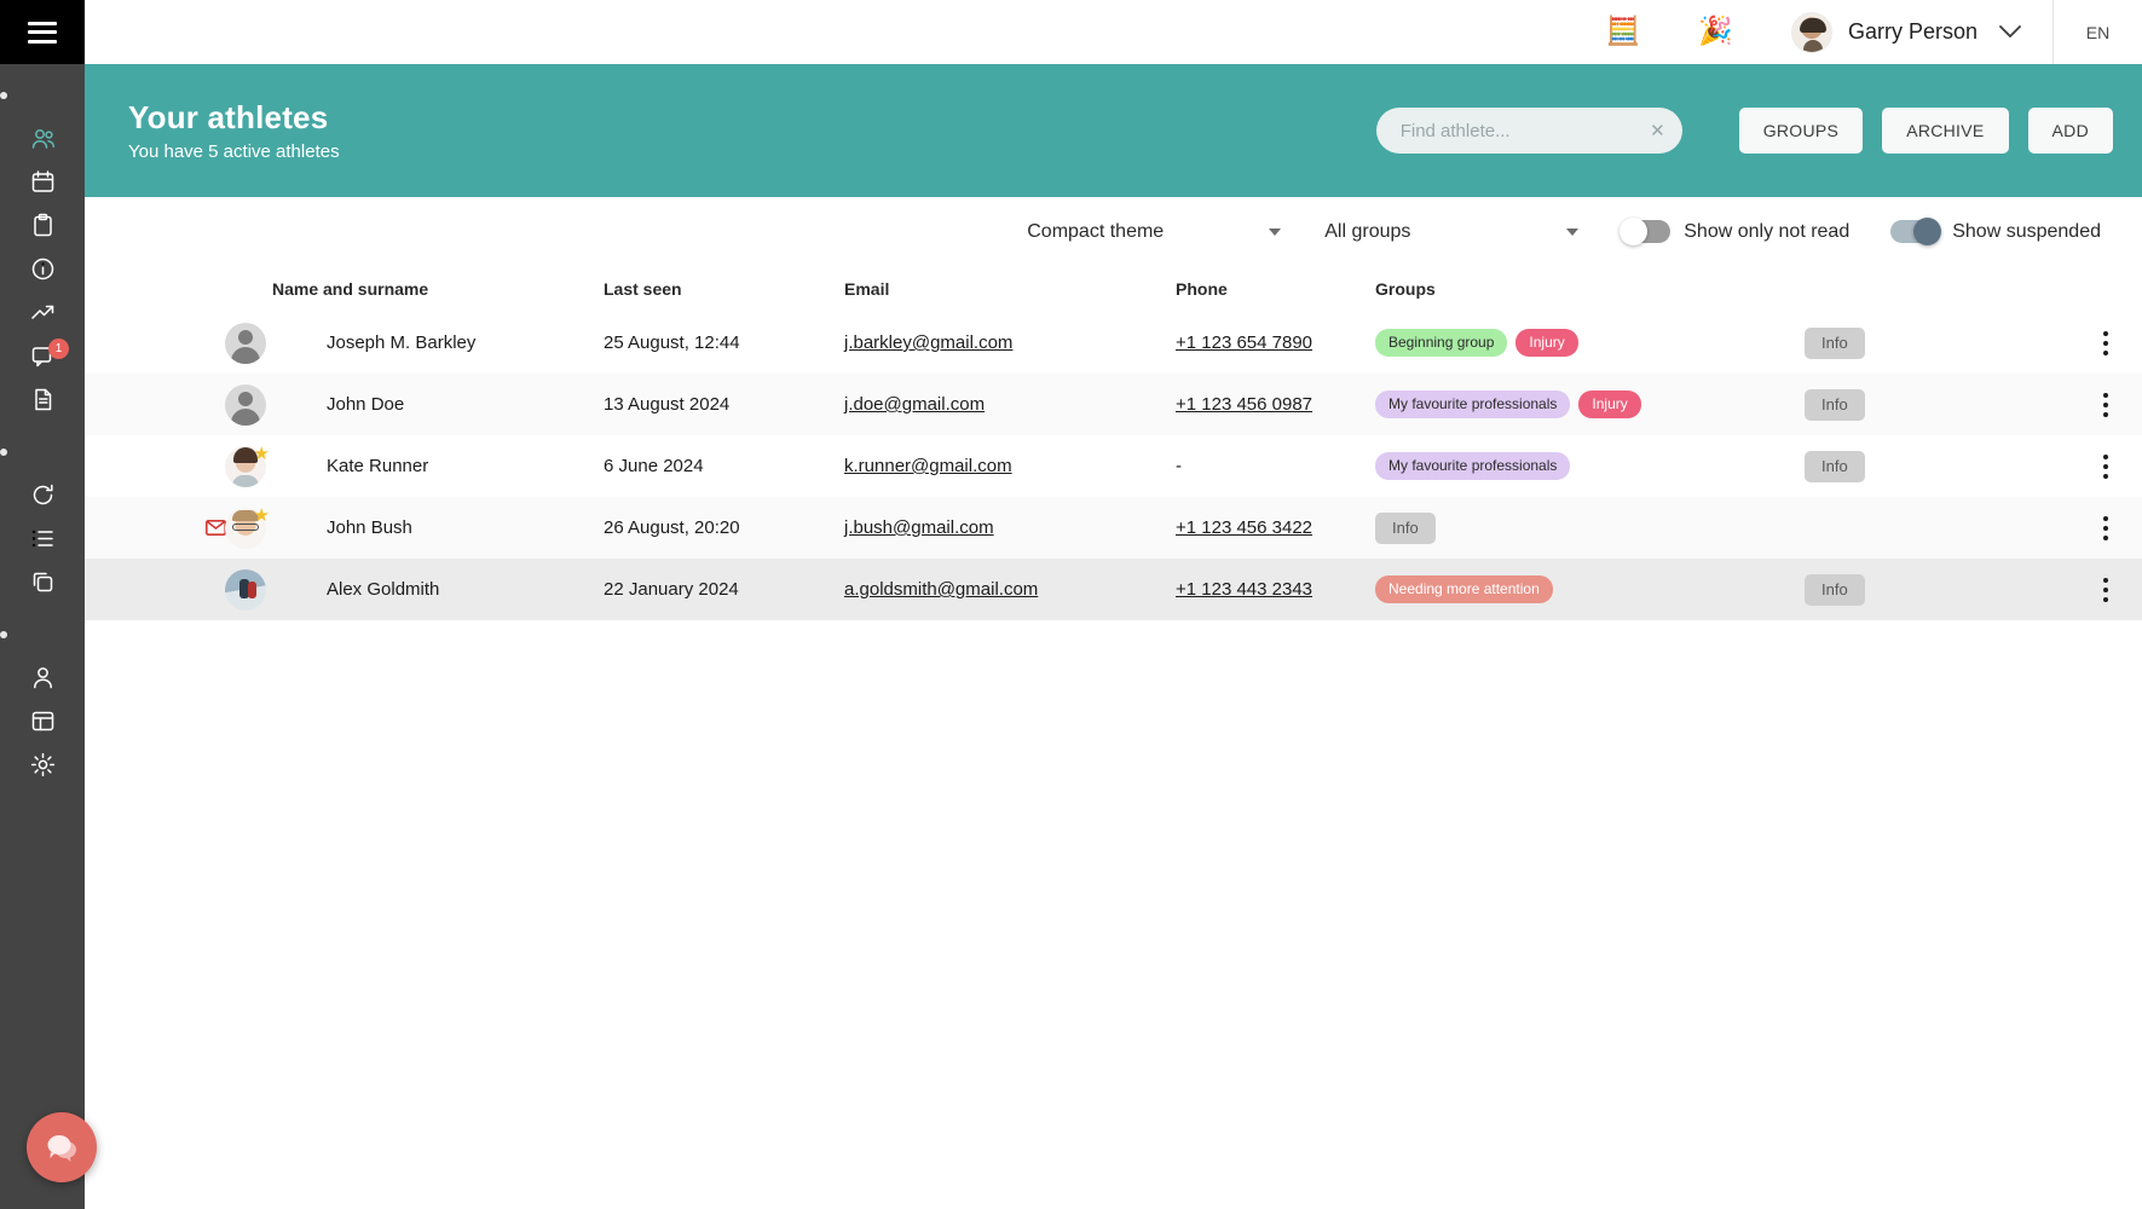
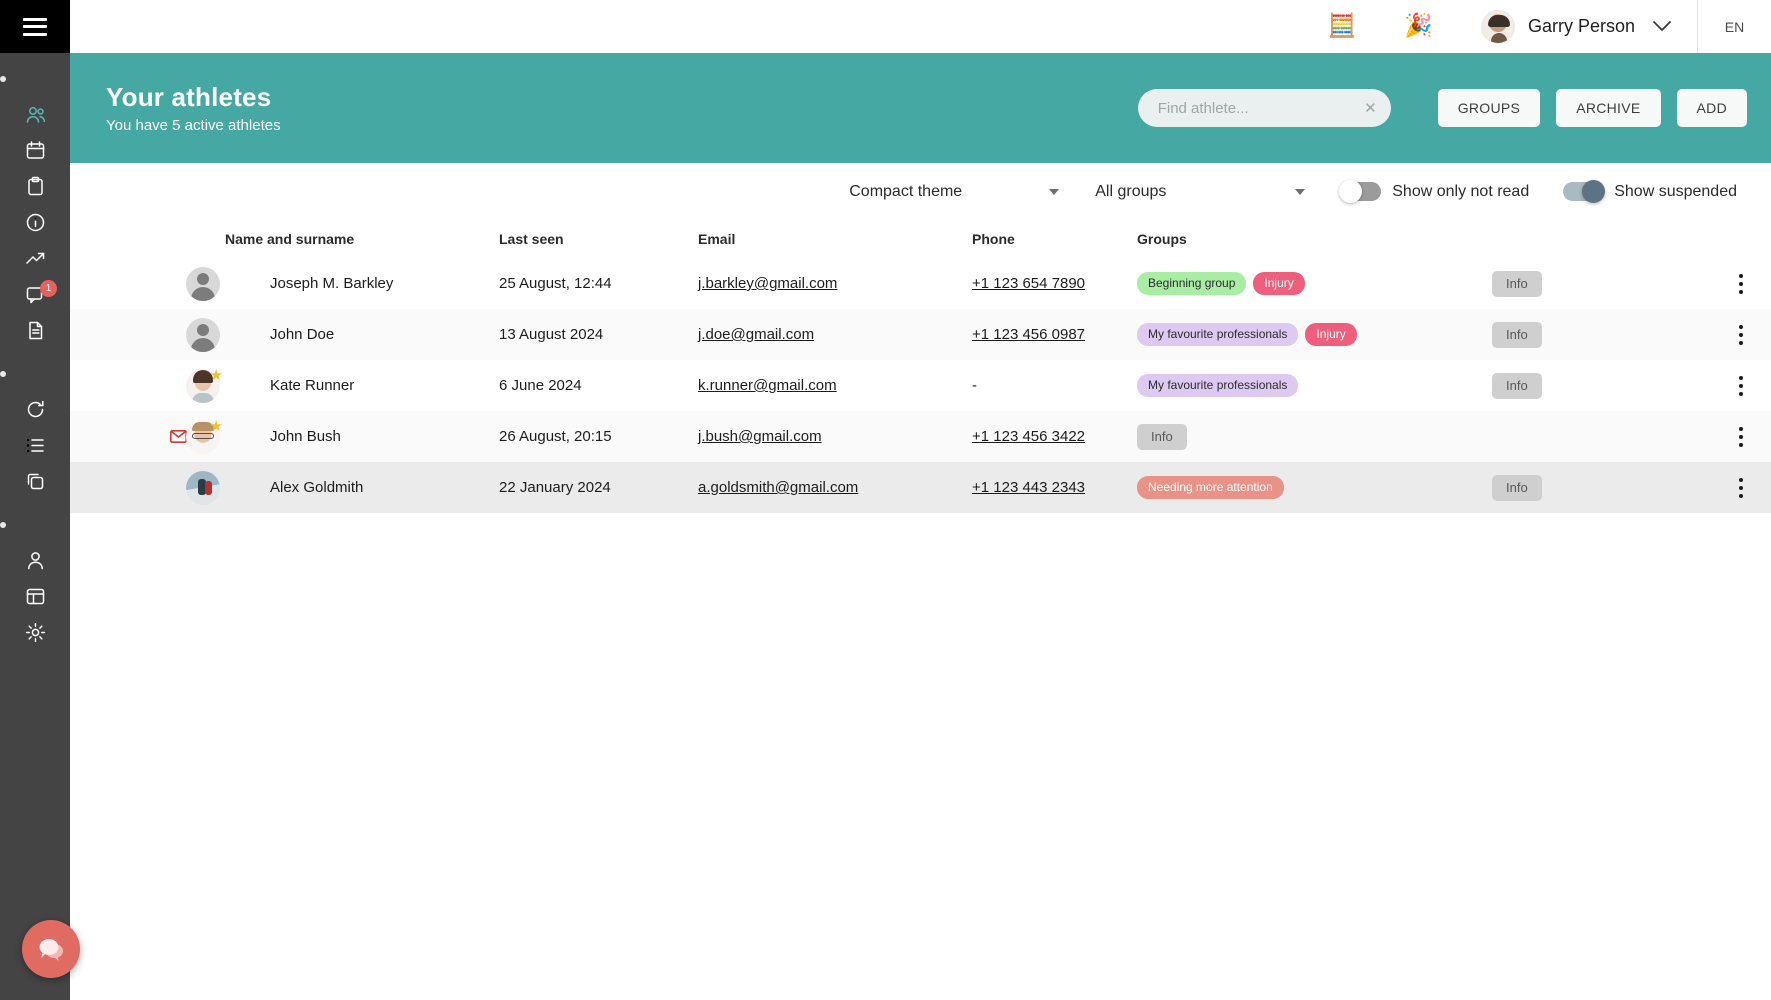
  1
  🧮
  🎉
  Garry Person
  EN
  Your athletes
  You have 5 active athletes
  Find athlete...
  ✕
  GROUPS
  ARCHIVE
  ADD
  Compact theme
  All groups
  Show only not read
  Show suspended
  Name and surname
  Last seen
  Email
  Phone
  Groups
  Joseph M. Barkley
  25 August, 12:44
  j.barkley@gmail.com
  +1 123 654 7890
  Beginning group Injury
  Info
  John Doe
  13 August 2024
  j.doe@gmail.com
  +1 123 456 0987
  My favourite professionals Injury
  Info
  ★
  Kate Runner
  6 June 2024
  k.runner@gmail.com
  -
  My favourite professionals
  Info
  ★
  John Bush
- 26 August, 20:20
+ 26 August, 20:15
  j.bush@gmail.com
  +1 123 456 3422
  Info
  Alex Goldmith
  22 January 2024
  a.goldsmith@gmail.com
  +1 123 443 2343
  Needing more attention
  Info
